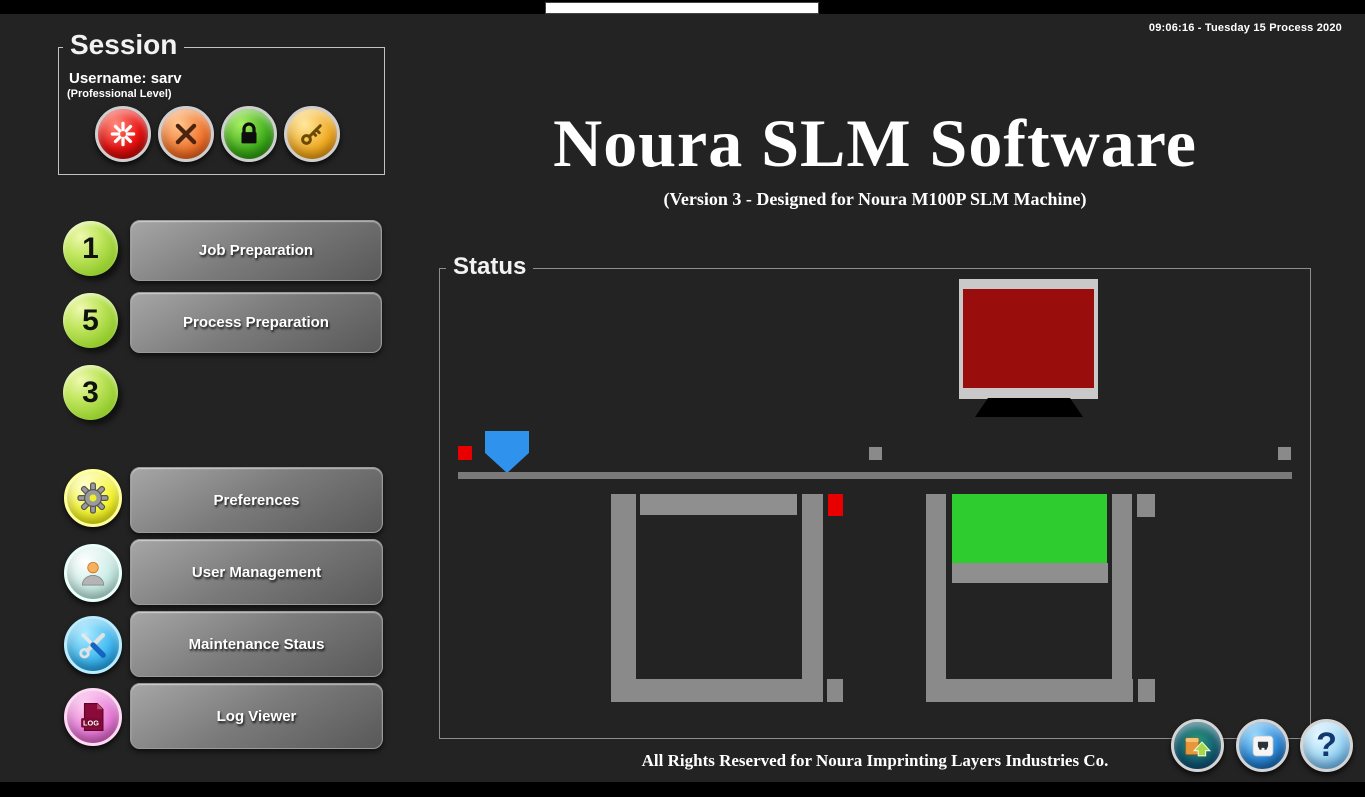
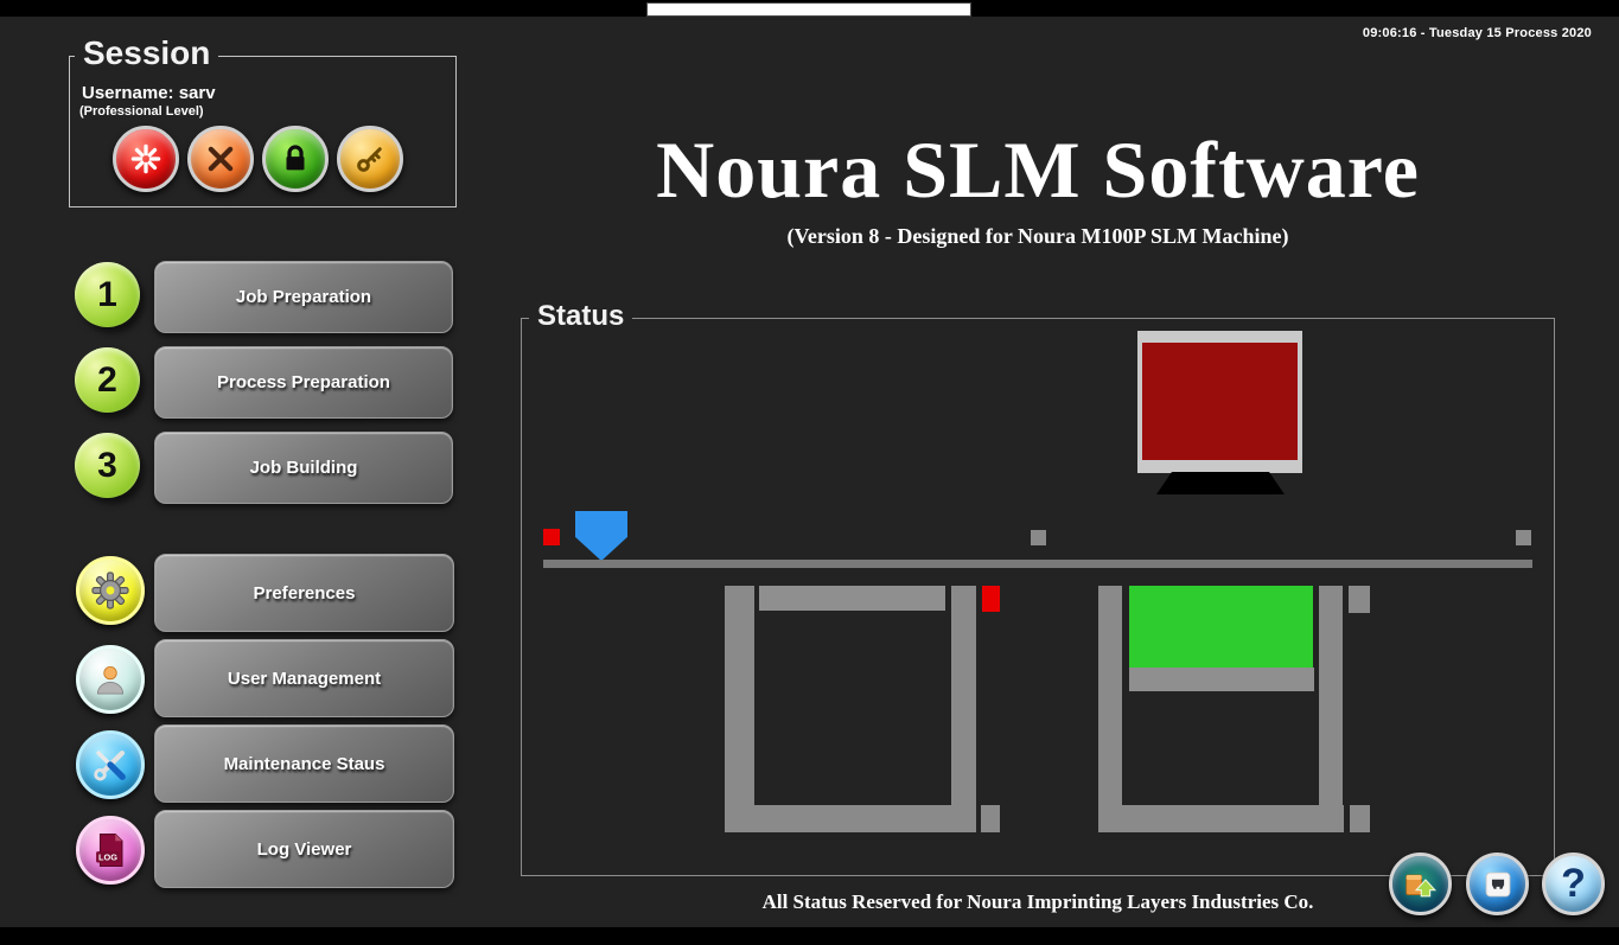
  09:06:16 - Tuesday 15 Process 2020
  Session
  Username: sarv
  (Professional Level)
  1
- 5
+ 2
  3
  Job Preparation
  Process Preparation
+ Job Building
  LOG
  Preferences
  User Management
  Maintenance Staus
  Log Viewer
  Noura SLM Software
- (Version 3 - Designed for Noura M100P SLM Machine)
+ (Version 8 - Designed for Noura M100P SLM Machine)
  Status
- All Rights Reserved for Noura Imprinting Layers Industries Co.
+ All Status Reserved for Noura Imprinting Layers Industries Co.
  ?
